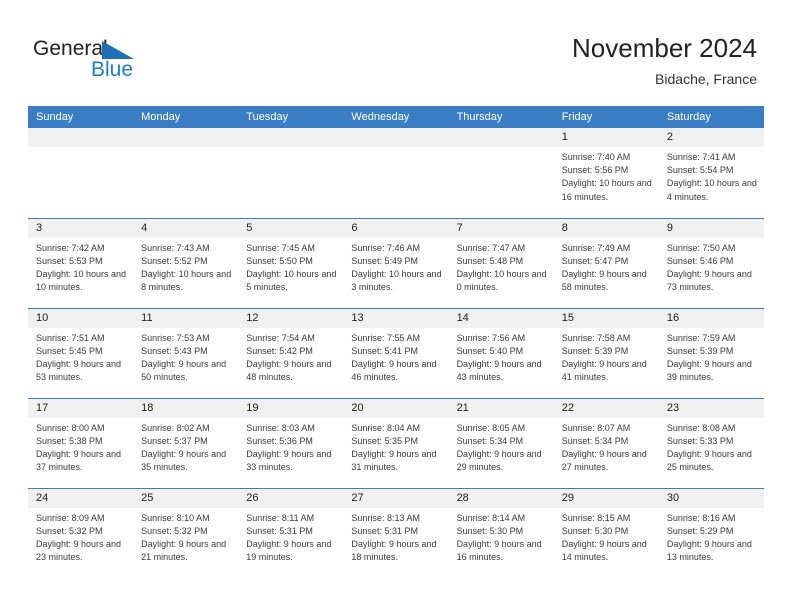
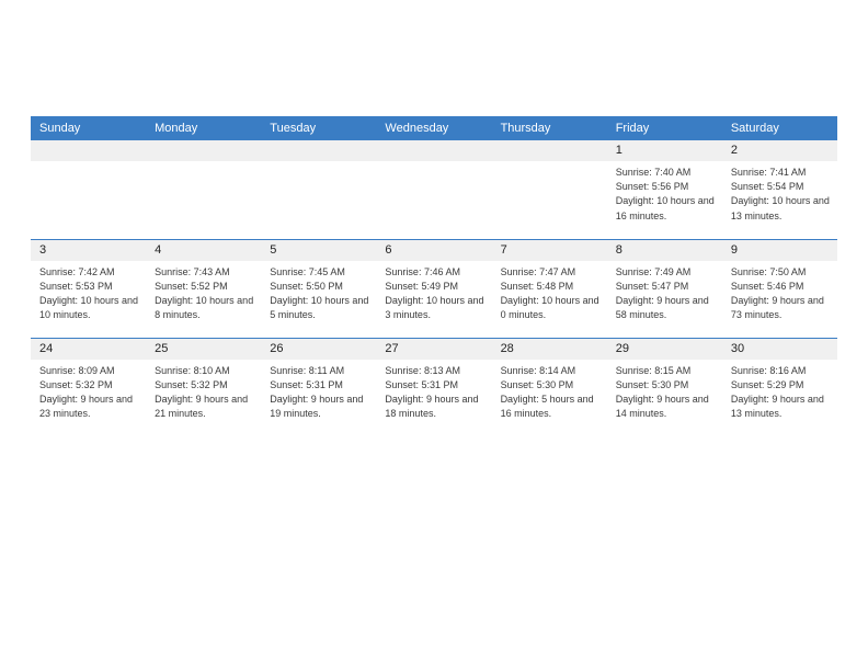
- General
- Blue
- November 2024
- Bidache, France
  Sunday	Monday	Tuesday	Wednesday	Thursday	Friday	Saturday
- 					1Sunrise: 7:40 AMSunset: 5:56 PMDaylight: 10 hours and 16 minutes.	2Sunrise: 7:41 AMSunset: 5:54 PMDaylight: 10 hours and 4 minutes.
+ 					1Sunrise: 7:40 AMSunset: 5:56 PMDaylight: 10 hours and 16 minutes.	2Sunrise: 7:41 AMSunset: 5:54 PMDaylight: 10 hours and 13 minutes.
  3Sunrise: 7:42 AMSunset: 5:53 PMDaylight: 10 hours and 10 minutes.	4Sunrise: 7:43 AMSunset: 5:52 PMDaylight: 10 hours and 8 minutes.	5Sunrise: 7:45 AMSunset: 5:50 PMDaylight: 10 hours and 5 minutes.	6Sunrise: 7:46 AMSunset: 5:49 PMDaylight: 10 hours and 3 minutes.	7Sunrise: 7:47 AMSunset: 5:48 PMDaylight: 10 hours and 0 minutes.	8Sunrise: 7:49 AMSunset: 5:47 PMDaylight: 9 hours and 58 minutes.	9Sunrise: 7:50 AMSunset: 5:46 PMDaylight: 9 hours and 73 minutes.
- 10Sunrise: 7:51 AMSunset: 5:45 PMDaylight: 9 hours and 53 minutes.	11Sunrise: 7:53 AMSunset: 5:43 PMDaylight: 9 hours and 50 minutes.	12Sunrise: 7:54 AMSunset: 5:42 PMDaylight: 9 hours and 48 minutes.	13Sunrise: 7:55 AMSunset: 5:41 PMDaylight: 9 hours and 46 minutes.	14Sunrise: 7:56 AMSunset: 5:40 PMDaylight: 9 hours and 43 minutes.	15Sunrise: 7:58 AMSunset: 5:39 PMDaylight: 9 hours and 41 minutes.	16Sunrise: 7:59 AMSunset: 5:39 PMDaylight: 9 hours and 39 minutes.
- 17Sunrise: 8:00 AMSunset: 5:38 PMDaylight: 9 hours and 37 minutes.	18Sunrise: 8:02 AMSunset: 5:37 PMDaylight: 9 hours and 35 minutes.	19Sunrise: 8:03 AMSunset: 5:36 PMDaylight: 9 hours and 33 minutes.	20Sunrise: 8:04 AMSunset: 5:35 PMDaylight: 9 hours and 31 minutes.	21Sunrise: 8:05 AMSunset: 5:34 PMDaylight: 9 hours and 29 minutes.	22Sunrise: 8:07 AMSunset: 5:34 PMDaylight: 9 hours and 27 minutes.	23Sunrise: 8:08 AMSunset: 5:33 PMDaylight: 9 hours and 25 minutes.
- 24Sunrise: 8:09 AMSunset: 5:32 PMDaylight: 9 hours and 23 minutes.	25Sunrise: 8:10 AMSunset: 5:32 PMDaylight: 9 hours and 21 minutes.	26Sunrise: 8:11 AMSunset: 5:31 PMDaylight: 9 hours and 19 minutes.	27Sunrise: 8:13 AMSunset: 5:31 PMDaylight: 9 hours and 18 minutes.	28Sunrise: 8:14 AMSunset: 5:30 PMDaylight: 9 hours and 16 minutes.	29Sunrise: 8:15 AMSunset: 5:30 PMDaylight: 9 hours and 14 minutes.	30Sunrise: 8:16 AMSunset: 5:29 PMDaylight: 9 hours and 13 minutes.
+ 24Sunrise: 8:09 AMSunset: 5:32 PMDaylight: 9 hours and 23 minutes.	25Sunrise: 8:10 AMSunset: 5:32 PMDaylight: 9 hours and 21 minutes.	26Sunrise: 8:11 AMSunset: 5:31 PMDaylight: 9 hours and 19 minutes.	27Sunrise: 8:13 AMSunset: 5:31 PMDaylight: 9 hours and 18 minutes.	28Sunrise: 8:14 AMSunset: 5:30 PMDaylight: 5 hours and 16 minutes.	29Sunrise: 8:15 AMSunset: 5:30 PMDaylight: 9 hours and 14 minutes.	30Sunrise: 8:16 AMSunset: 5:29 PMDaylight: 9 hours and 13 minutes.
